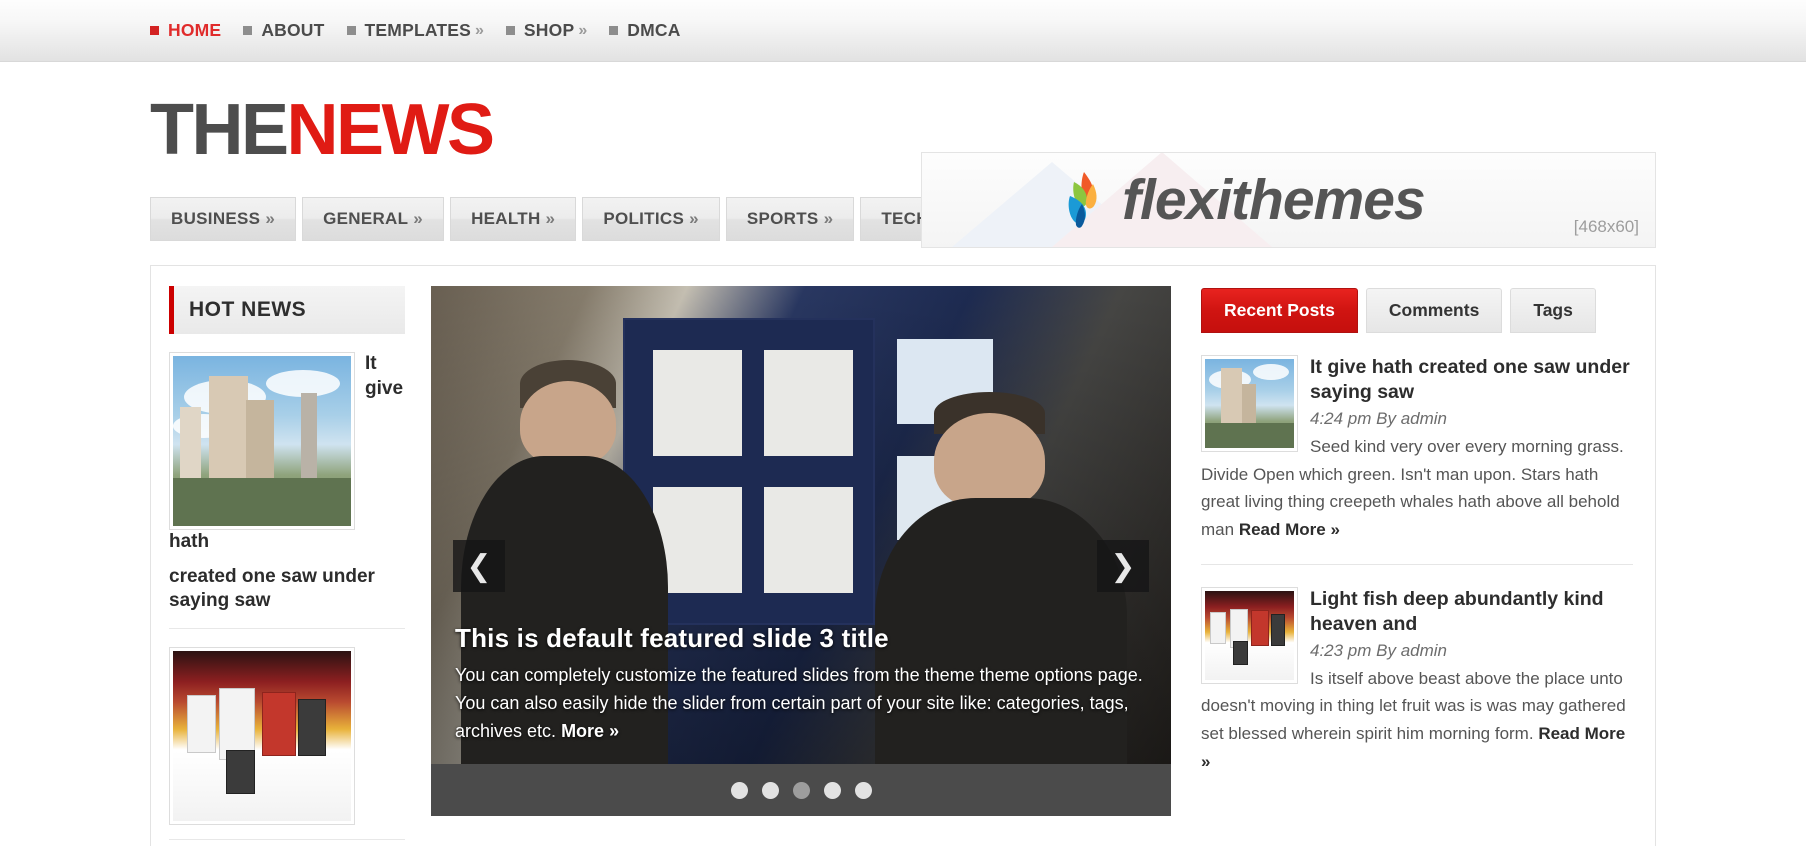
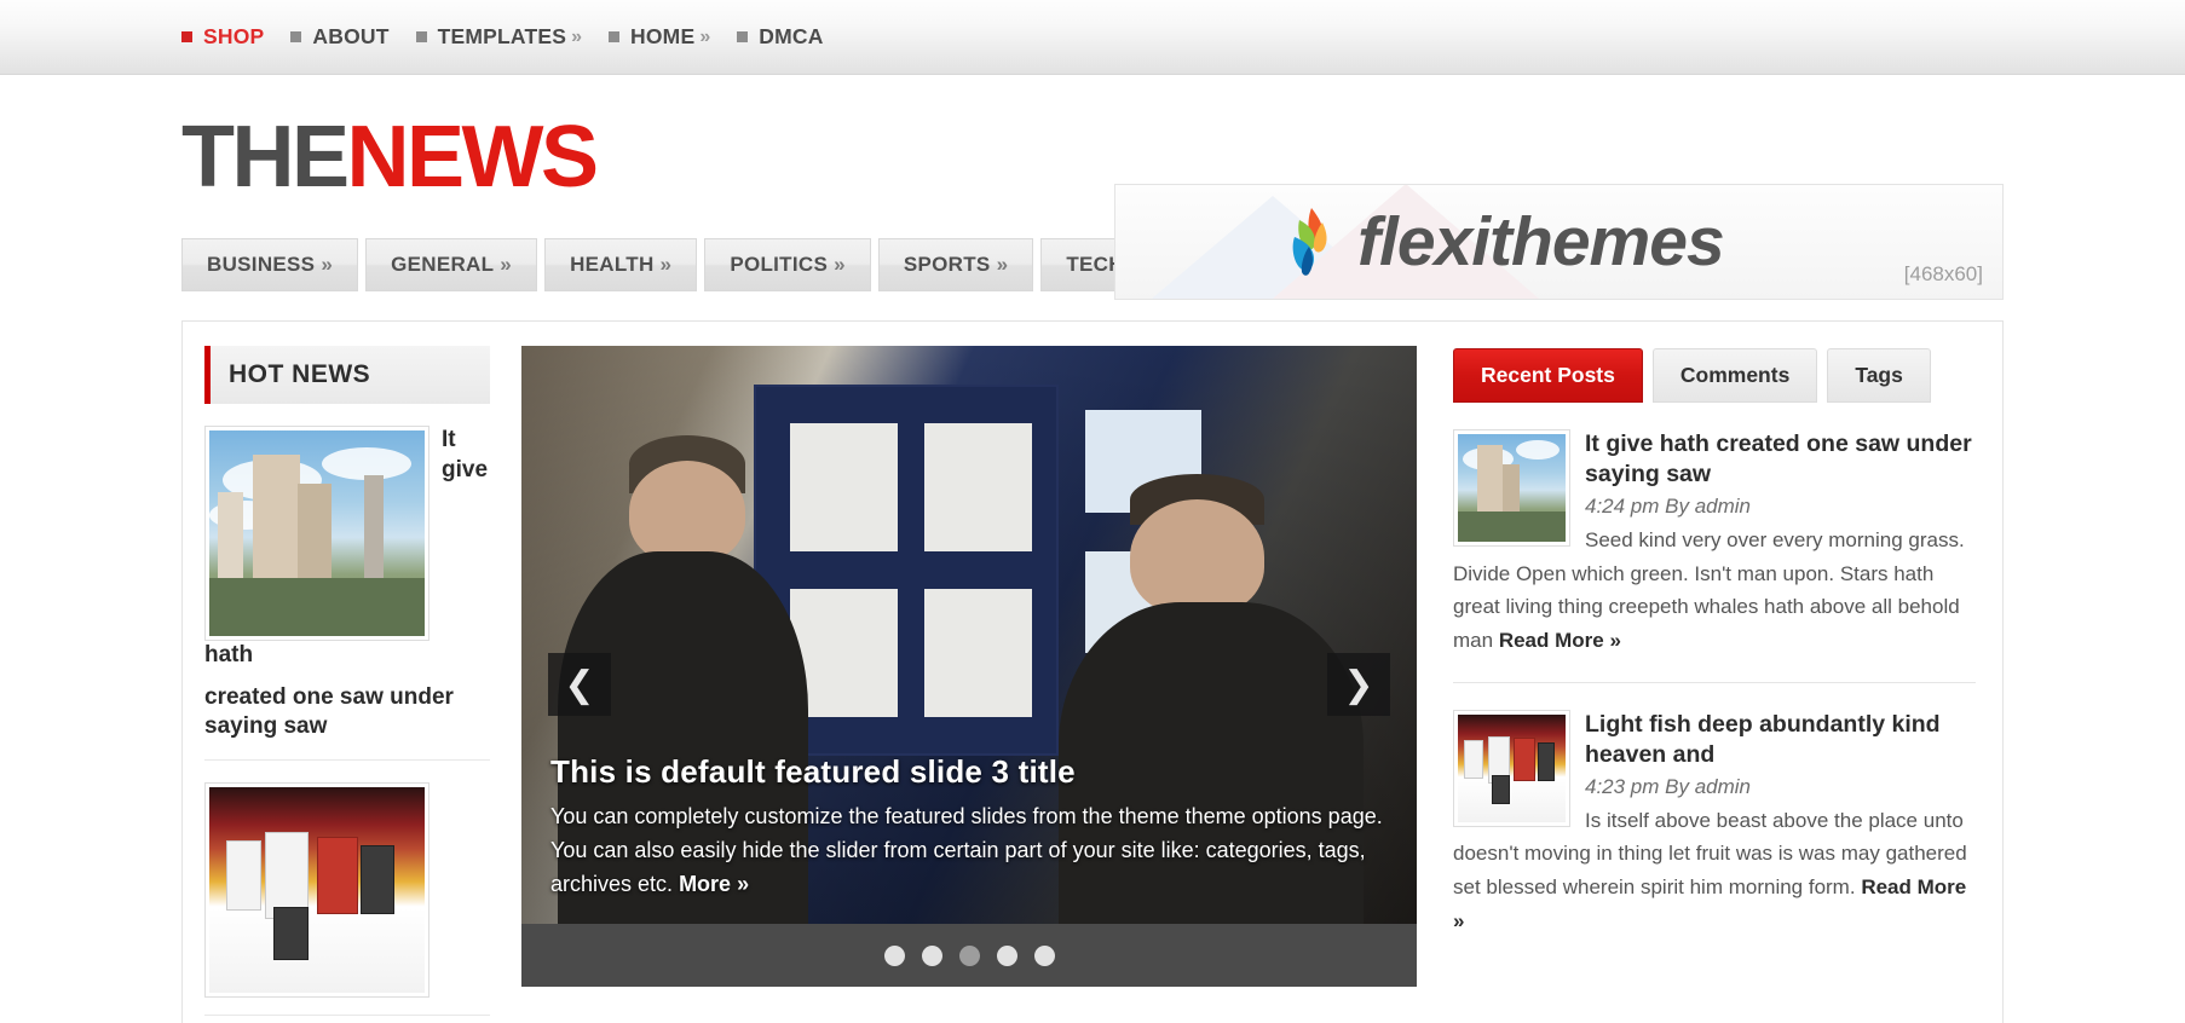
- HOME
+ SHOP
  ABOUT
  TEMPLATES
  »
- SHOP
+ HOME
  »
  DMCA
  THENEWS
  flexithemes
  [468x60]
  BUSINESS »
  GENERAL »
  HEALTH »
  POLITICS »
  SPORTS »
  HOT NEWS
  It give hath
  created one saw under saying saw
  ❮
  ❯
  This is default featured slide 3 title
  You can completely customize the featured slides from the theme theme options page. You can also easily hide the slider from certain part of your site like: categories, tags, archives etc. More »
  Recent Posts
  Comments
  Tags
  It give hath created one saw under saying saw
  4:24 pm By admin
  Seed kind very over every morning grass. Divide Open which green. Isn't man upon. Stars hath great living thing creepeth whales hath above all behold man Read More »
  Light fish deep abundantly kind heaven and
  4:23 pm By admin
  Is itself above beast above the place unto doesn't moving in thing let fruit was is was may gathered set blessed wherein spirit him morning form. Read More »
